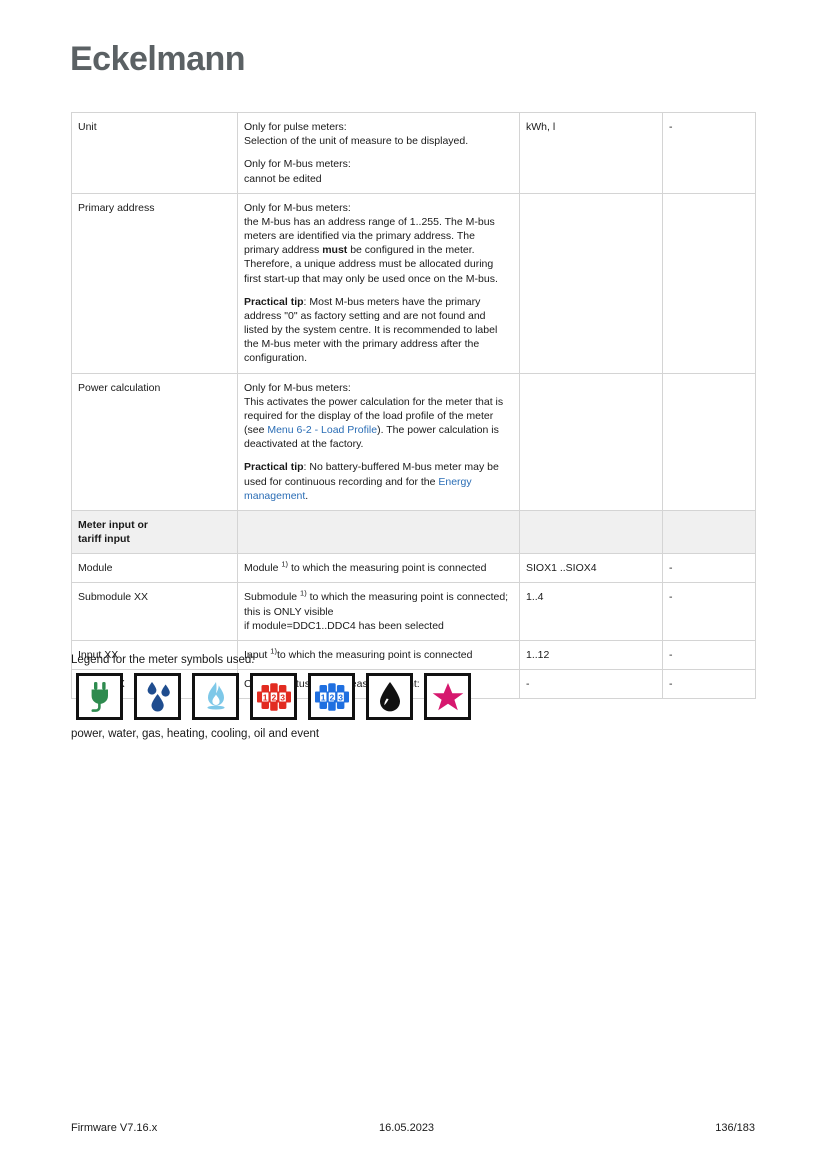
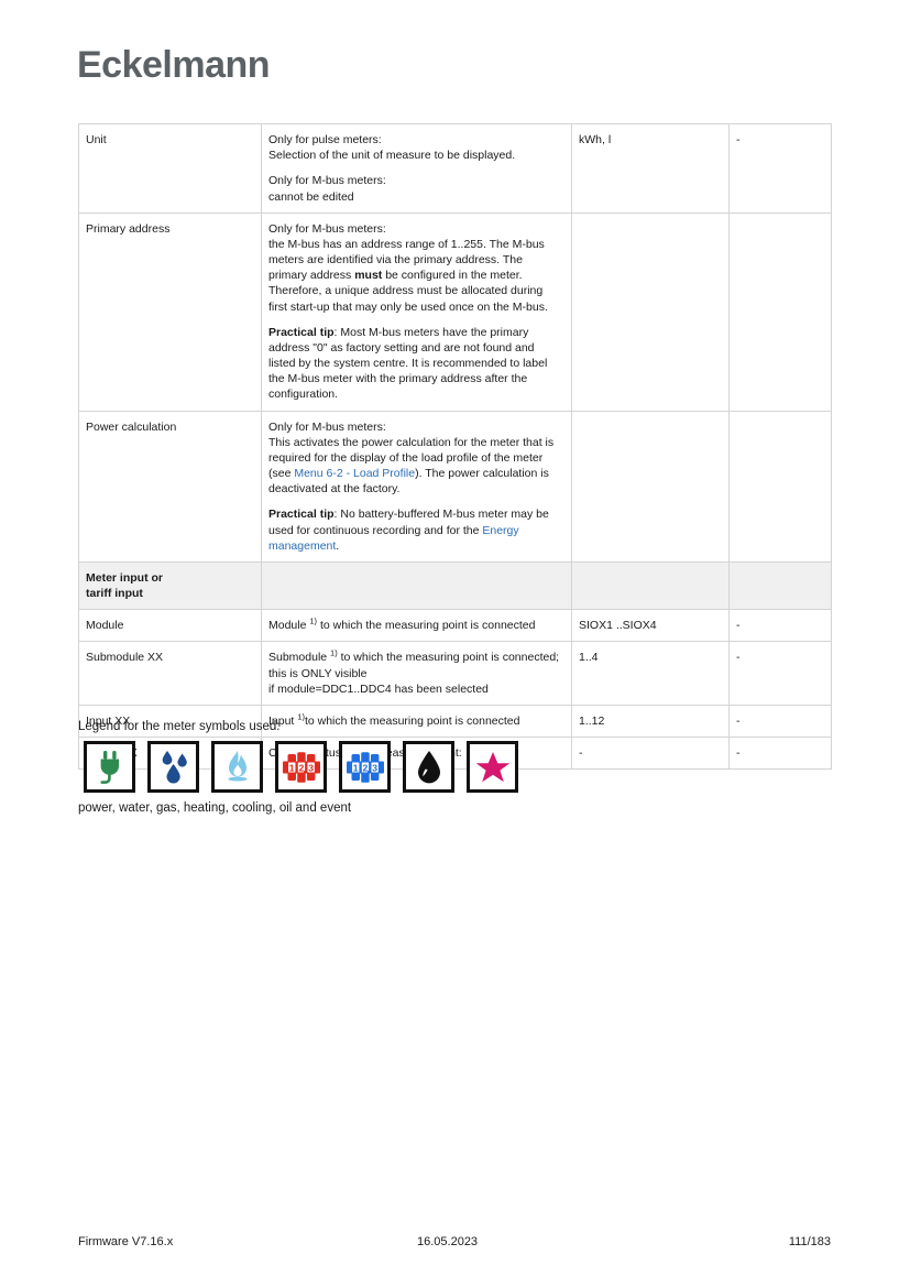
  Eckelmann
  Unit	Only for pulse meters: Selection of the unit of measure to be displayed. Only for M-bus meters: cannot be edited	kWh, l	-
  Primary address	Only for M-bus meters: the M-bus has an address range of 1..255. The M-bus meters are identified via the primary address. The primary address must be configured in the meter. Therefore, a unique address must be allocated during first start-up that may only be used once on the M-bus. Practical tip: Most M-bus meters have the primary address "0" as factory setting and are not found and listed by the system centre. It is recommended to label the M-bus meter with the primary address after the configuration.
  Power calculation	Only for M-bus meters: This activates the power calculation for the meter that is required for the display of the load profile of the meter (see Menu 6-2 - Load Profile). The power calculation is deactivated at the factory. Practical tip: No battery-buffered M-bus meter may be used for continuous recording and for the Energy management.
  Meter input or tariff input
  Module	Module 1) to which the measuring point is connected	SIOX1 ..SIOX4	-
  Submodule XX	Submodule 1) to which the measuring point is connected; this is ONLY visibleif module=DDC1..DDC4 has been selected	1..4	-
  Input XX	Input 1)to which the measuring point is connected	1..12	-
  Legend for the meter symbols used:
  1
  2
  3
  1
  2
  3
  power, water, gas, heating, cooling, oil and event
  Firmware V7.16.x
  16.05.2023
- 136/183
+ 111/183
